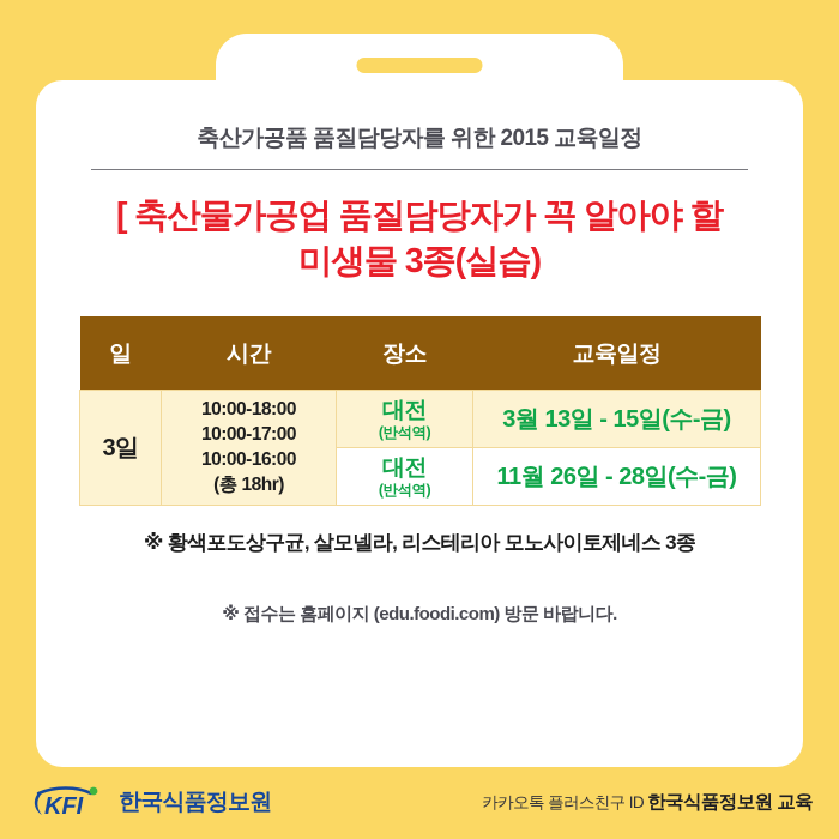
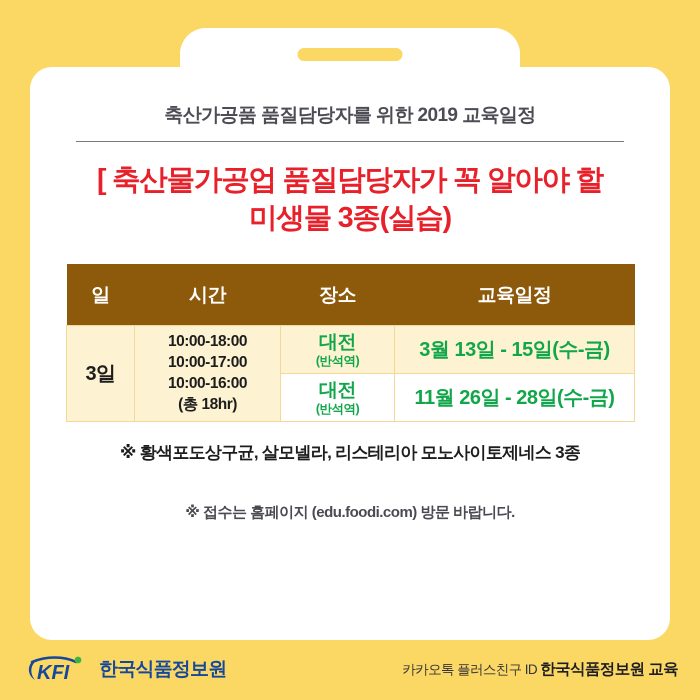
- 축산가공품 품질담당자를 위한 2015 교육일정
+ 축산가공품 품질담당자를 위한 2019 교육일정
  [ 축산물가공업 품질담당자가 꼭 알아야 할
  미생물 3종(실습)
  일	시간	장소	교육일정
  3일	10:00-18:00 10:00-17:00 10:00-16:00 (총 18hr)	대전 (반석역)	3월 13일 - 15일(수-금)
  대전 (반석역)	11월 26일 - 28일(수-금)
  ※ 황색포도상구균, 살모넬라, 리스테리아 모노사이토제네스 3종
  ※ 접수는 홈페이지 (edu.foodi.com) 방문 바랍니다.
  KFI
  한국식품정보원
  카카오톡 플러스친구 ID 한국식품정보원 교육
